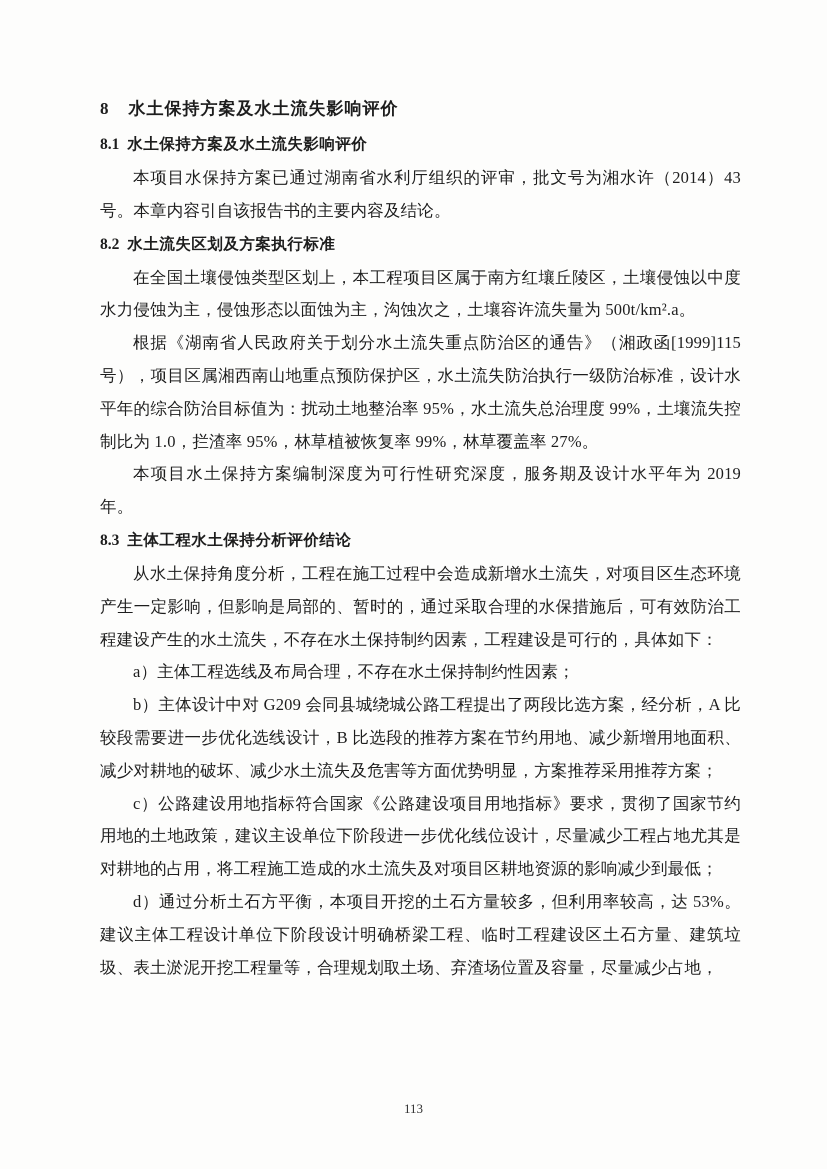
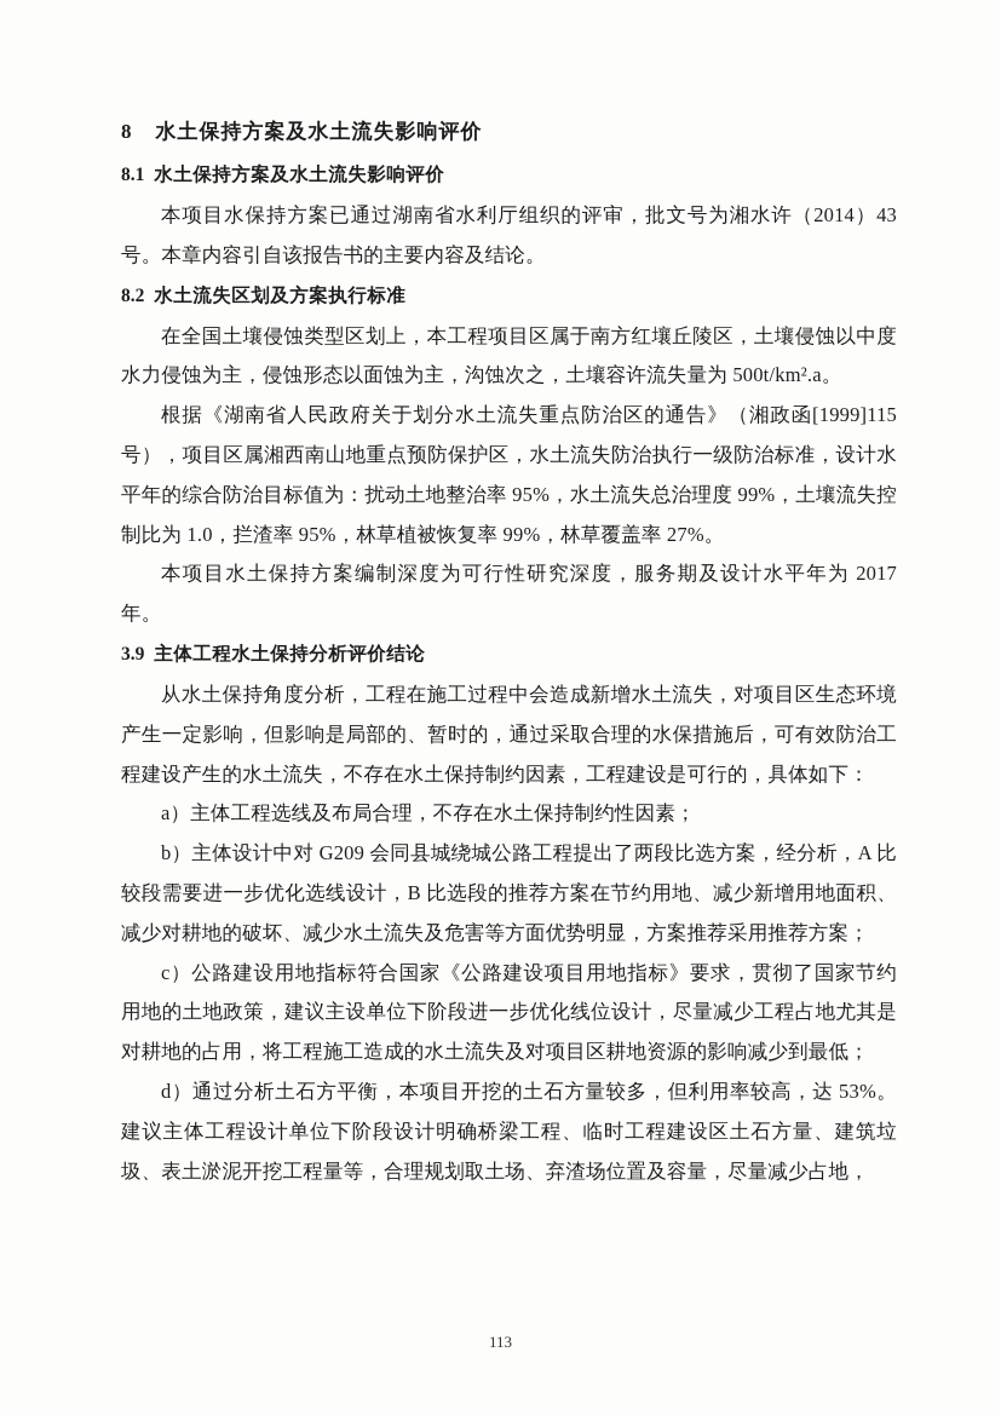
  8 水土保持方案及水土流失影响评价
  8.1 水土保持方案及水土流失影响评价
  本项目水保持方案已通过湖南省水利厅组织的评审，批文号为湘水许（2014）43号。本章内容引自该报告书的主要内容及结论。
  8.2 水土流失区划及方案执行标准
  在全国土壤侵蚀类型区划上，本工程项目区属于南方红壤丘陵区，土壤侵蚀以中度水力侵蚀为主，侵蚀形态以面蚀为主，沟蚀次之，土壤容许流失量为 500t/km².a。
  根据《湖南省人民政府关于划分水土流失重点防治区的通告》（湘政函[1999]115号），项目区属湘西南山地重点预防保护区，水土流失防治执行一级防治标准，设计水平年的综合防治目标值为：扰动土地整治率 95%，水土流失总治理度 99%，土壤流失控制比为 1.0，拦渣率 95%，林草植被恢复率 99%，林草覆盖率 27%。
- 本项目水土保持方案编制深度为可行性研究深度，服务期及设计水平年为 2019 年。
+ 本项目水土保持方案编制深度为可行性研究深度，服务期及设计水平年为 2017 年。
- 8.3 主体工程水土保持分析评价结论
+ 3.9 主体工程水土保持分析评价结论
  从水土保持角度分析，工程在施工过程中会造成新增水土流失，对项目区生态环境产生一定影响，但影响是局部的、暂时的，通过采取合理的水保措施后，可有效防治工程建设产生的水土流失，不存在水土保持制约因素，工程建设是可行的，具体如下：
  a）主体工程选线及布局合理，不存在水土保持制约性因素；
  b）主体设计中对 G209 会同县城绕城公路工程提出了两段比选方案，经分析，A 比较段需要进一步优化选线设计，B 比选段的推荐方案在节约用地、减少新增用地面积、减少对耕地的破坏、减少水土流失及危害等方面优势明显，方案推荐采用推荐方案；
  c）公路建设用地指标符合国家《公路建设项目用地指标》要求，贯彻了国家节约用地的土地政策，建议主设单位下阶段进一步优化线位设计，尽量减少工程占地尤其是对耕地的占用，将工程施工造成的水土流失及对项目区耕地资源的影响减少到最低；
  d）通过分析土石方平衡，本项目开挖的土石方量较多，但利用率较高，达 53%。建议主体工程设计单位下阶段设计明确桥梁工程、临时工程建设区土石方量、建筑垃圾、表土淤泥开挖工程量等，合理规划取土场、弃渣场位置及容量，尽量减少占地，
  113
